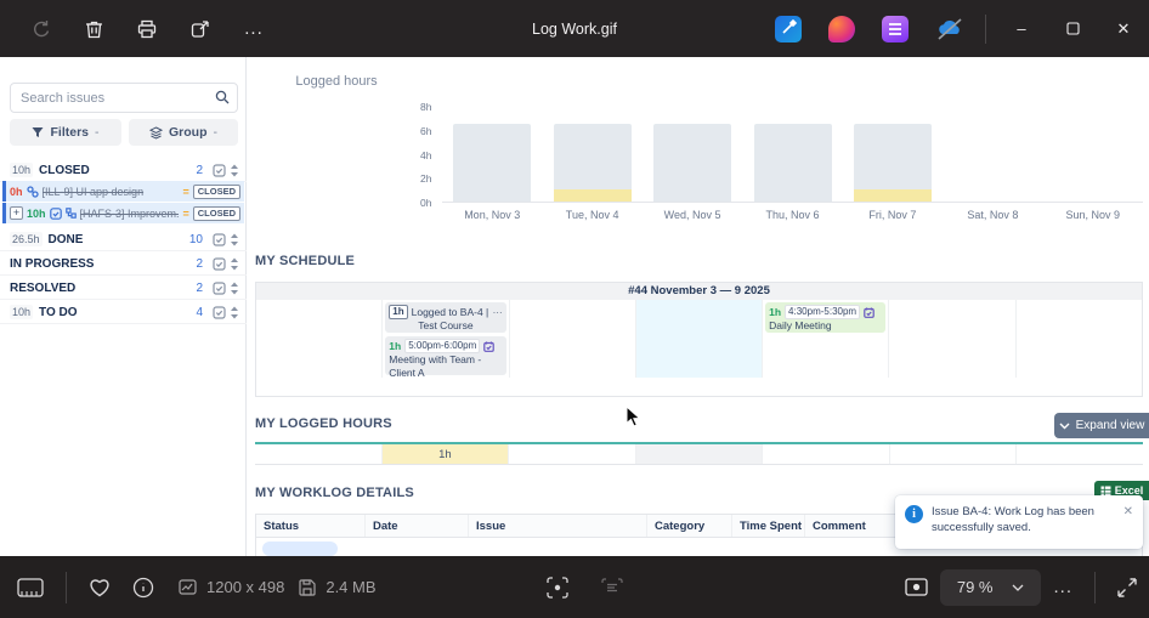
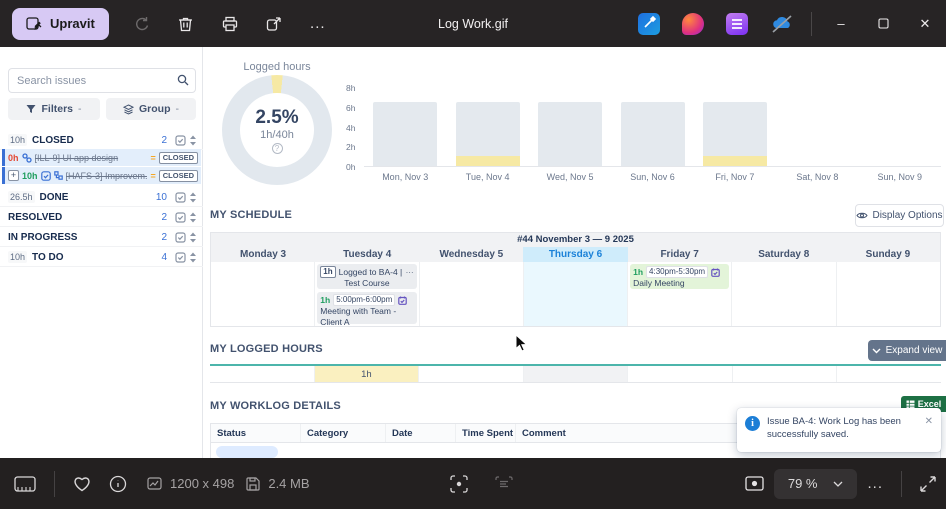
+ Upravit
  ...
  Log Work.gif
  –
  ✕
  Search issues
  Filters
  -
  Group
  -
  10h
  CLOSED
  2
  0h
  [ILL-9] UI app design
  =
  CLOSED
  +
  10h
  [HAFS-3] Improvem.
  =
  CLOSED
  26.5h
  DONE
  10
- IN PROGRESS
+ RESOLVED
  2
- RESOLVED
+ IN PROGRESS
  2
  10h
  TO DO
  4
  Logged hours
+ 2.5%
+ 1h/40h
+ ?
  8h
  6h
  4h
  2h
  0h
  Mon, Nov 3
  Tue, Nov 4
  Wed, Nov 5
- Thu, Nov 6
+ Sun, Nov 6
  Fri, Nov 7
  Sat, Nov 8
  Sun, Nov 9
  MY SCHEDULE
+ Display Options
  #44 November 3 — 9 2025
+ Monday 3
+ Tuesday 4
+ Wednesday 5
+ Thursday 6
+ Friday 7
+ Saturday 8
+ Sunday 9
  1h
  Logged to BA-4 |
  ⋯
  Test Course
  1h
  5:00pm-6:00pm
  Meeting with Team - Client A
  1h
  4:30pm-5:30pm
  Daily Meeting
  MY LOGGED HOURS
  Expand view
  1h
  MY WORKLOG DETAILS
  Excel
  Status
- Date
+ Category
- Issue
- Category
+ Date
  Time Spent
  Comment
  i
  Issue BA-4: Work Log has been successfully saved.
  ✕
  1200 x 498
  2.4 MB
  79 %
  ...
